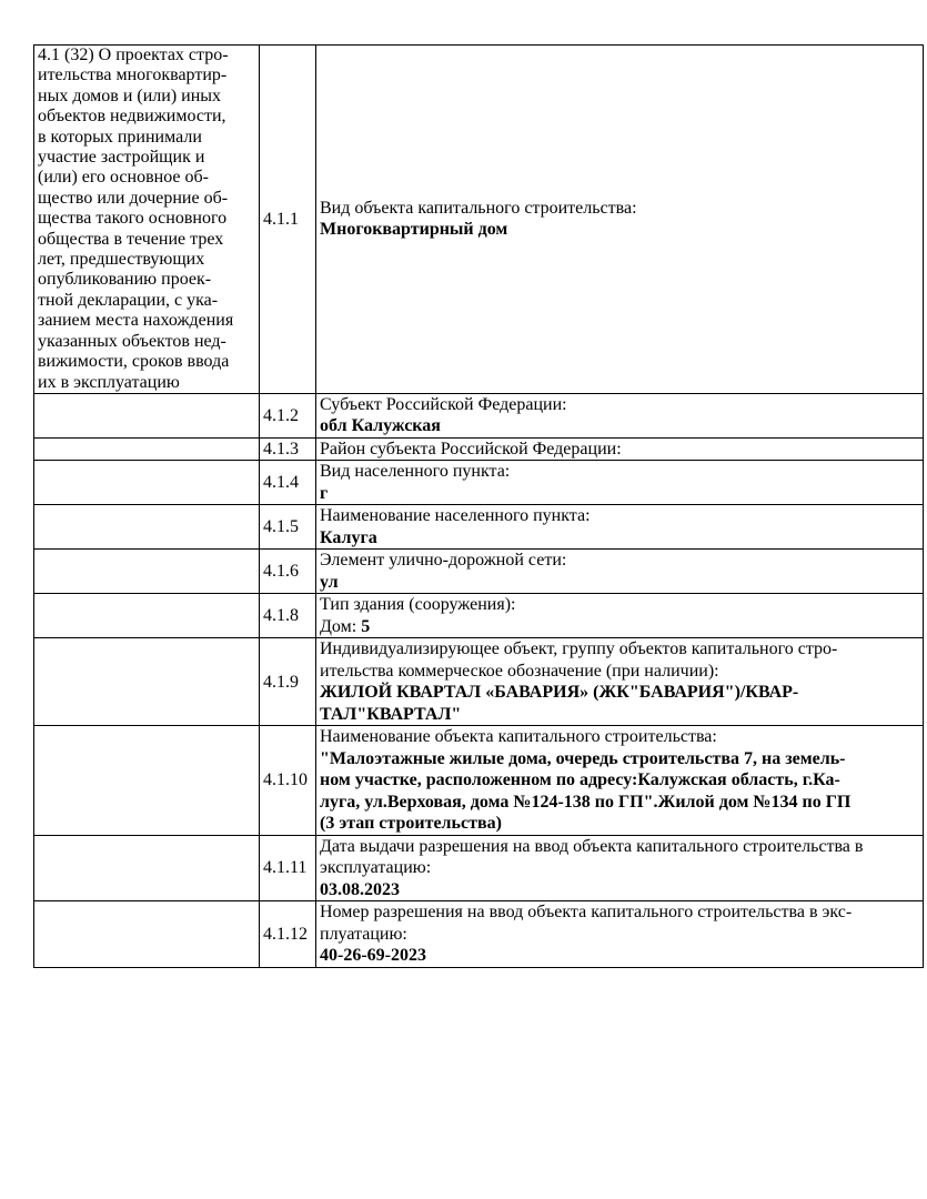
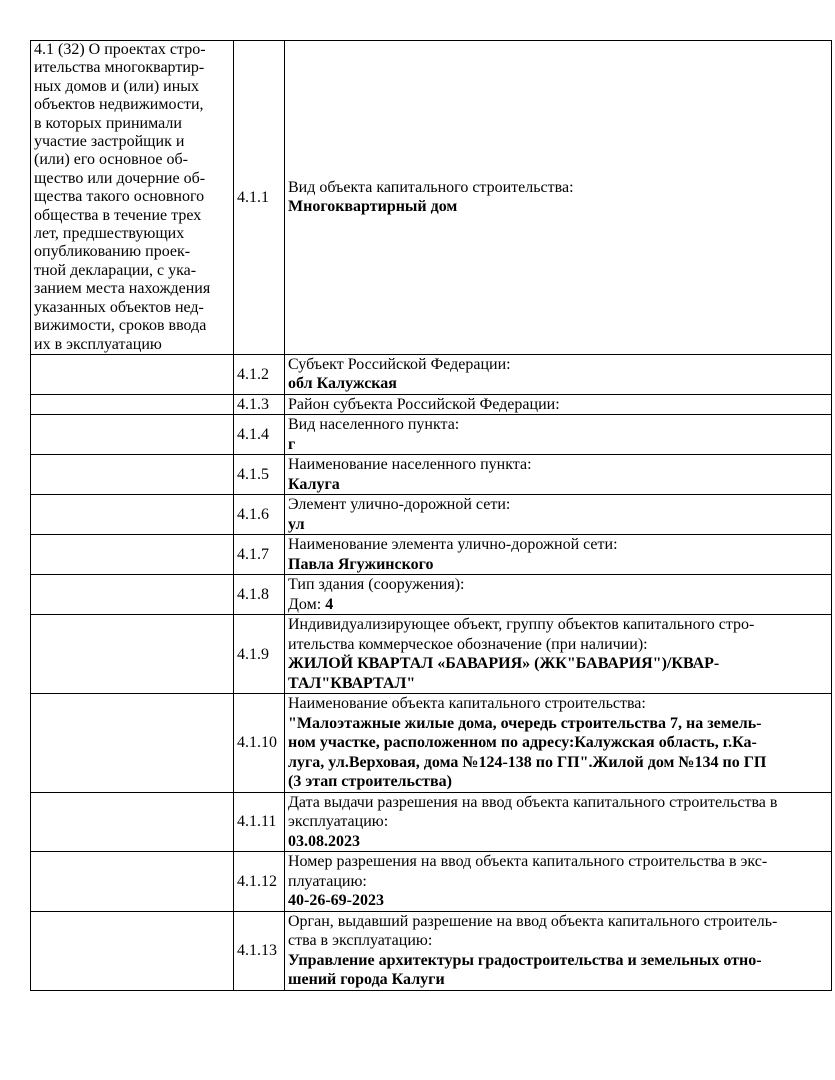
  4.1 (32) О проектах стро- ительства многоквартир- ных домов и (или) иных объектов недвижимости, в которых принимали участие застройщик и (или) его основное об- щество или дочерние об- щества такого основного общества в течение трех лет, предшествующих опубликованию проек- тной декларации, с ука- занием места нахождения указанных объектов нед- вижимости, сроков ввода их в эксплуатацию	4.1.1	Вид объекта капитального строительства: Многоквартирный дом
  	4.1.2	Субъект Российской Федерации: обл Калужская
  	4.1.3	Район субъекта Российской Федерации:
  	4.1.4	Вид населенного пункта: г
  	4.1.5	Наименование населенного пункта: Калуга
  	4.1.6	Элемент улично-дорожной сети: ул
+ 	4.1.7	Наименование элемента улично-дорожной сети: Павла Ягужинского
- 	4.1.8	Тип здания (сооружения): Дом: 5
+ 	4.1.8	Тип здания (сооружения): Дом: 4
  	4.1.9	Индивидуализирующее объект, группу объектов капитального стро- ительства коммерческое обозначение (при наличии): ЖИЛОЙ КВАРТАЛ «БАВАРИЯ» (ЖК"БАВАРИЯ")/КВАР- ТАЛ"КВАРТАЛ"
  	4.1.10	Наименование объекта капитального строительства: "Малоэтажные жилые дома, очередь строительства 7, на земель- ном участке, расположенном по адресу:Калужская область, г.Ка- луга, ул.Верховая, дома №124-138 по ГП".Жилой дом №134 по ГП (3 этап строительства)
  	4.1.11	Дата выдачи разрешения на ввод объекта капитального строительства в эксплуатацию: 03.08.2023
  	4.1.12	Номер разрешения на ввод объекта капитального строительства в экс- плуатацию: 40-26-69-2023
+ 	4.1.13	Орган, выдавший разрешение на ввод объекта капитального строитель- ства в эксплуатацию: Управление архитектуры градостроительства и земельных отно- шений города Калуги
